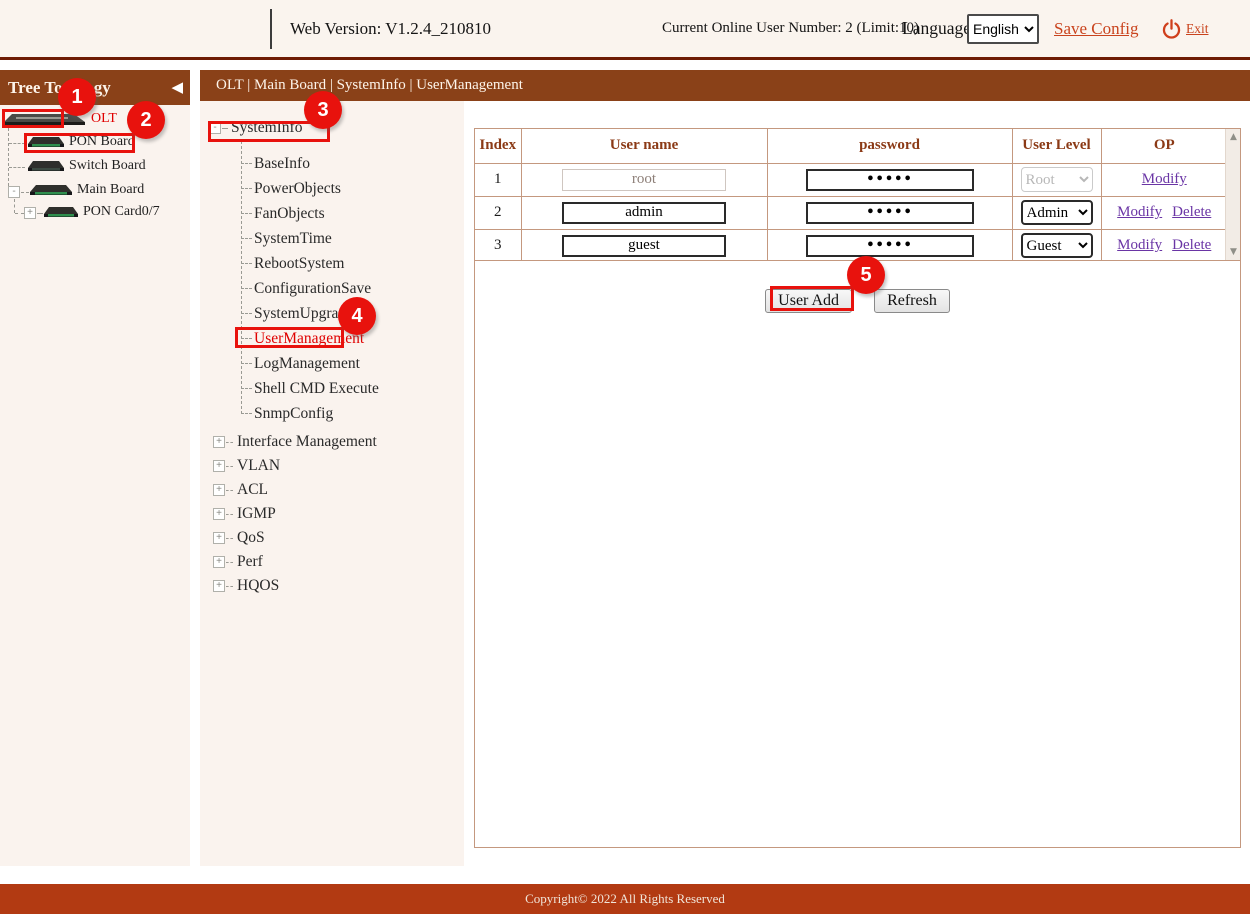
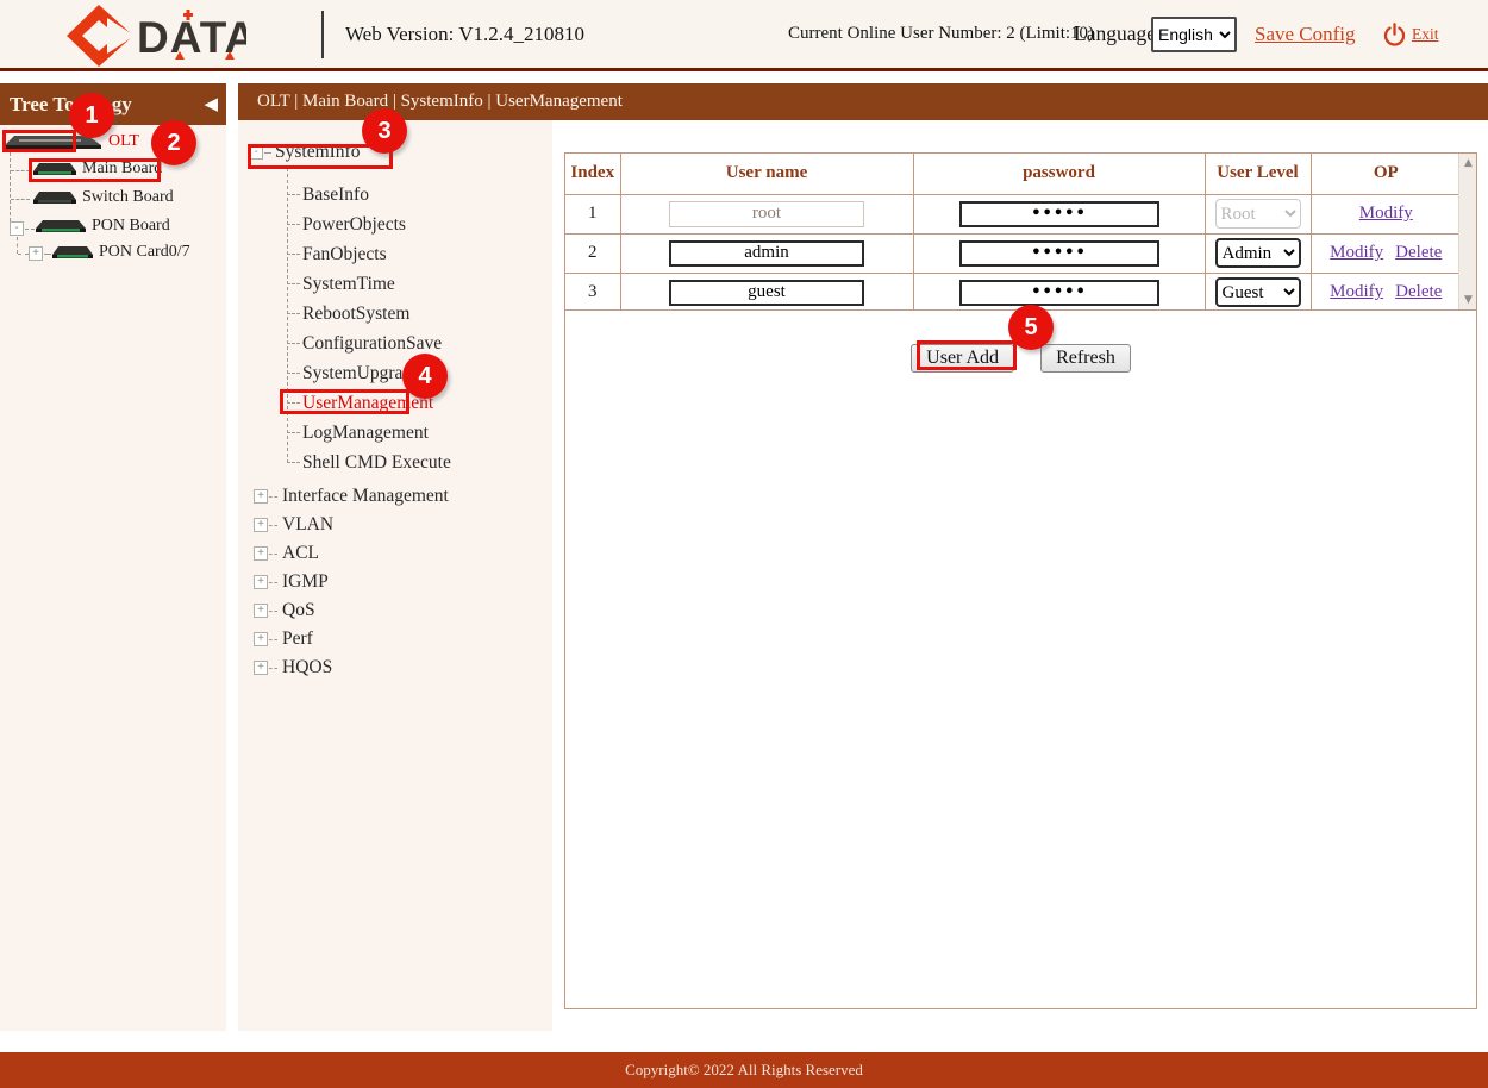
+ DATA
  Web Version: V1.2.4_210810
  Current Online User Number: 2 (Limit:10)
  Languag
  English
  Save Config
  Exit
  ◀
  -
  +
  OLT
- PON Board
+ Main Board
  Switch Board
- Main Board
+ PON Board
  PON Card0/7
  OLT | Main Board | SystemInfo | UserManagement
  -
  SystemInfo
  BaseInfo
  PowerObjects
  FanObjects
  SystemTime
  RebootSystem
  ConfigurationSave
  SystemUpgra
  UserManagement
  LogManagement
  Shell CMD Execute
- SnmpConfig
  +
  Interface Management
  +
  VLAN
  +
  ACL
  +
  IGMP
  +
  QoS
  +
  Perf
  +
  HQOS
  Index	User name	password	User Level	OP
  1	root	•••••	Root	Modify
  2	admin	•••••	Admin	Modify Delete
  3	guest	•••••	Guest	Modify Delete
  ▲
  ▼
  User Add
  Refresh
  Copyright© 2022 All Rights Reserved
  1
  2
  3
  4
  5
